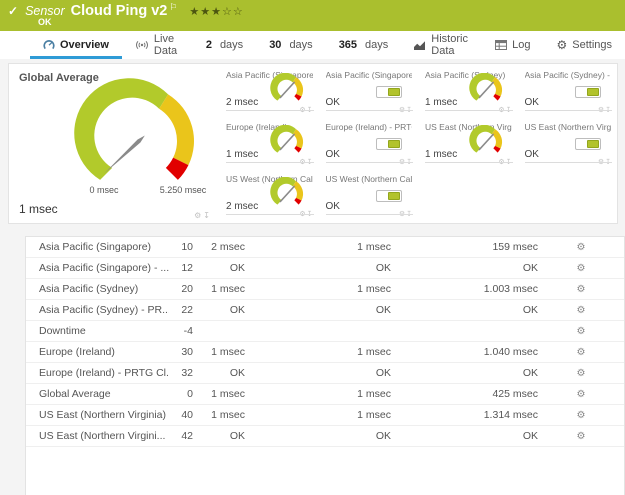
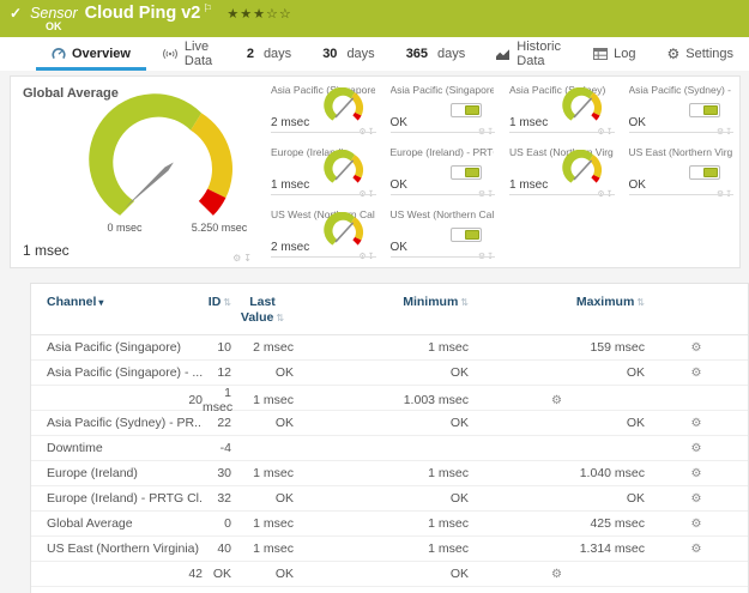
  ✓
  Sensor
  Cloud Ping v2
  ⚐
  ★★★☆☆
  OK
  Overview
  Live Data
  2
  days
  30
  days
  365
  days
  Historic Data
  Log
  ⚙
  Settings
  Global Average
  0 msec
  5.250 msec
  1 msec
  ⚙↧
  Asia Pacific (apore
  2 msec
  Asia Pacific (Singapore
  OK
  Asia Pacific (ey)
  1 msec
  Asia Pacific (Sydney) -
  OK
  Europe (Irela
  1 msec
  OK
  1 msec
  OK
  2 msec
  OK
+ Channel ▾
+ ID ⇅
+ Last Value ⇅
+ Minimum ⇅
+ Maximum ⇅
  Asia Pacific (Singapore)
  10
  2 msec
  1 msec
  159 msec
  ⚙
  Asia Pacific (Singapore) - ...
  12
  OK
  OK
  OK
  ⚙
- Asia Pacific (Sydney)
  20
  1 msec
  1 msec
  1.003 msec
  ⚙
  Asia Pacific (Sydney) - PR..
  22
  OK
  OK
  OK
  ⚙
  Downtime
  -4
  ⚙
  Europe (Ireland)
  30
  1 msec
  1 msec
  1.040 msec
  ⚙
  Europe (Ireland) - PRTG Cl.
  32
  OK
  OK
  OK
  ⚙
  Global Average
  0
  1 msec
  1 msec
  425 msec
  ⚙
  US East (Northern Virginia)
  40
  1 msec
  1 msec
  1.314 msec
  ⚙
- US East (Northern Virgini...
  42
  OK
  OK
  OK
  ⚙
